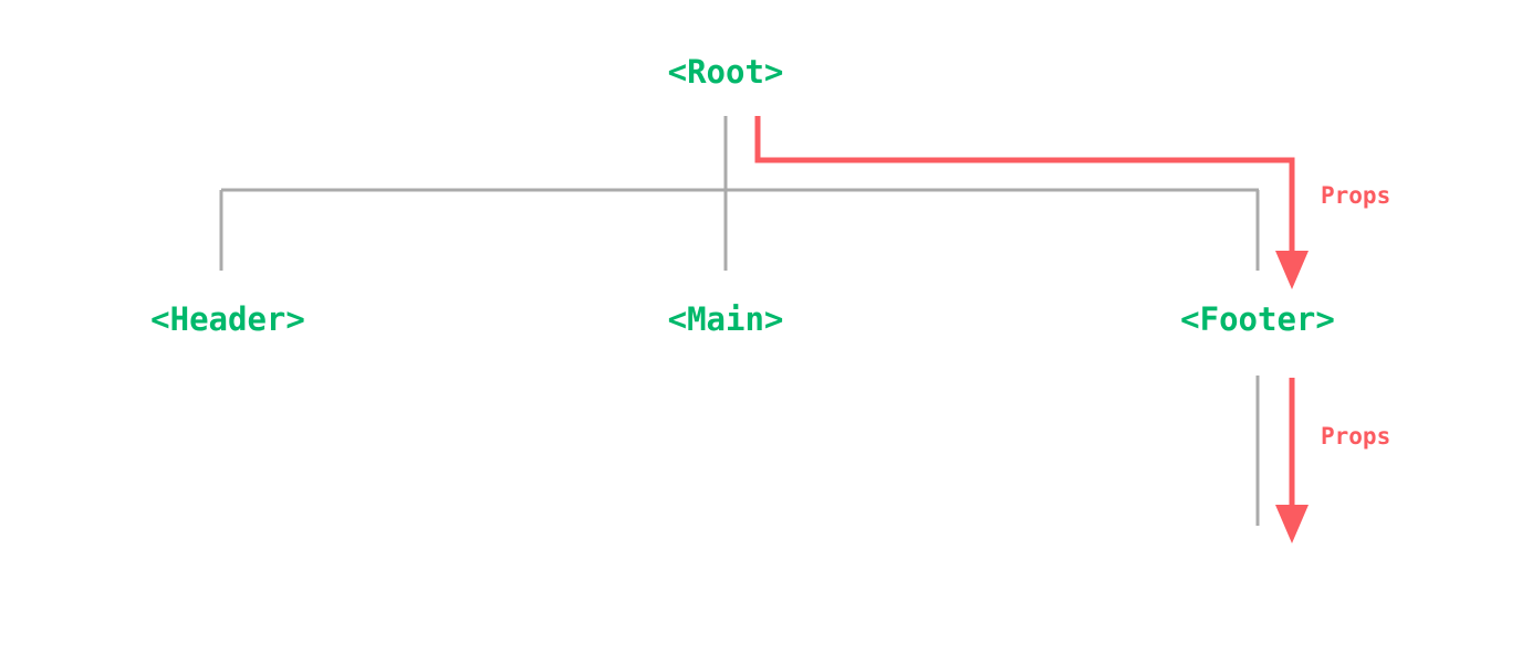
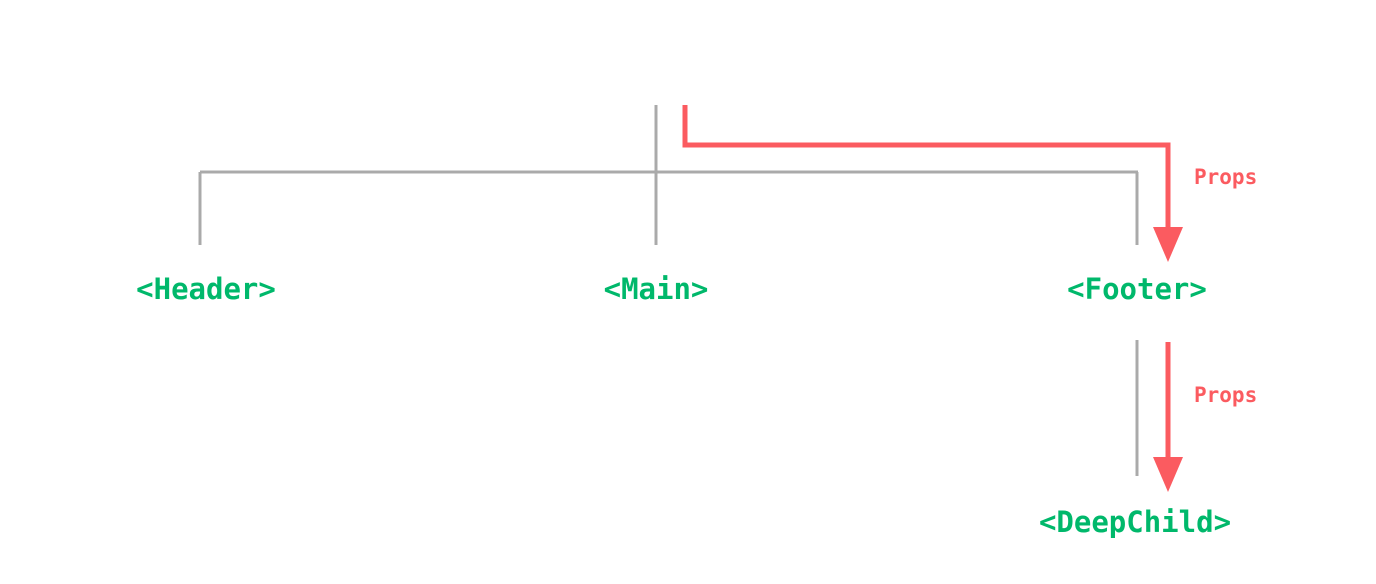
- <Root>
  <Header>
  <Main>
  <Footer>
+ <DeepChild>
  Props
  Props
